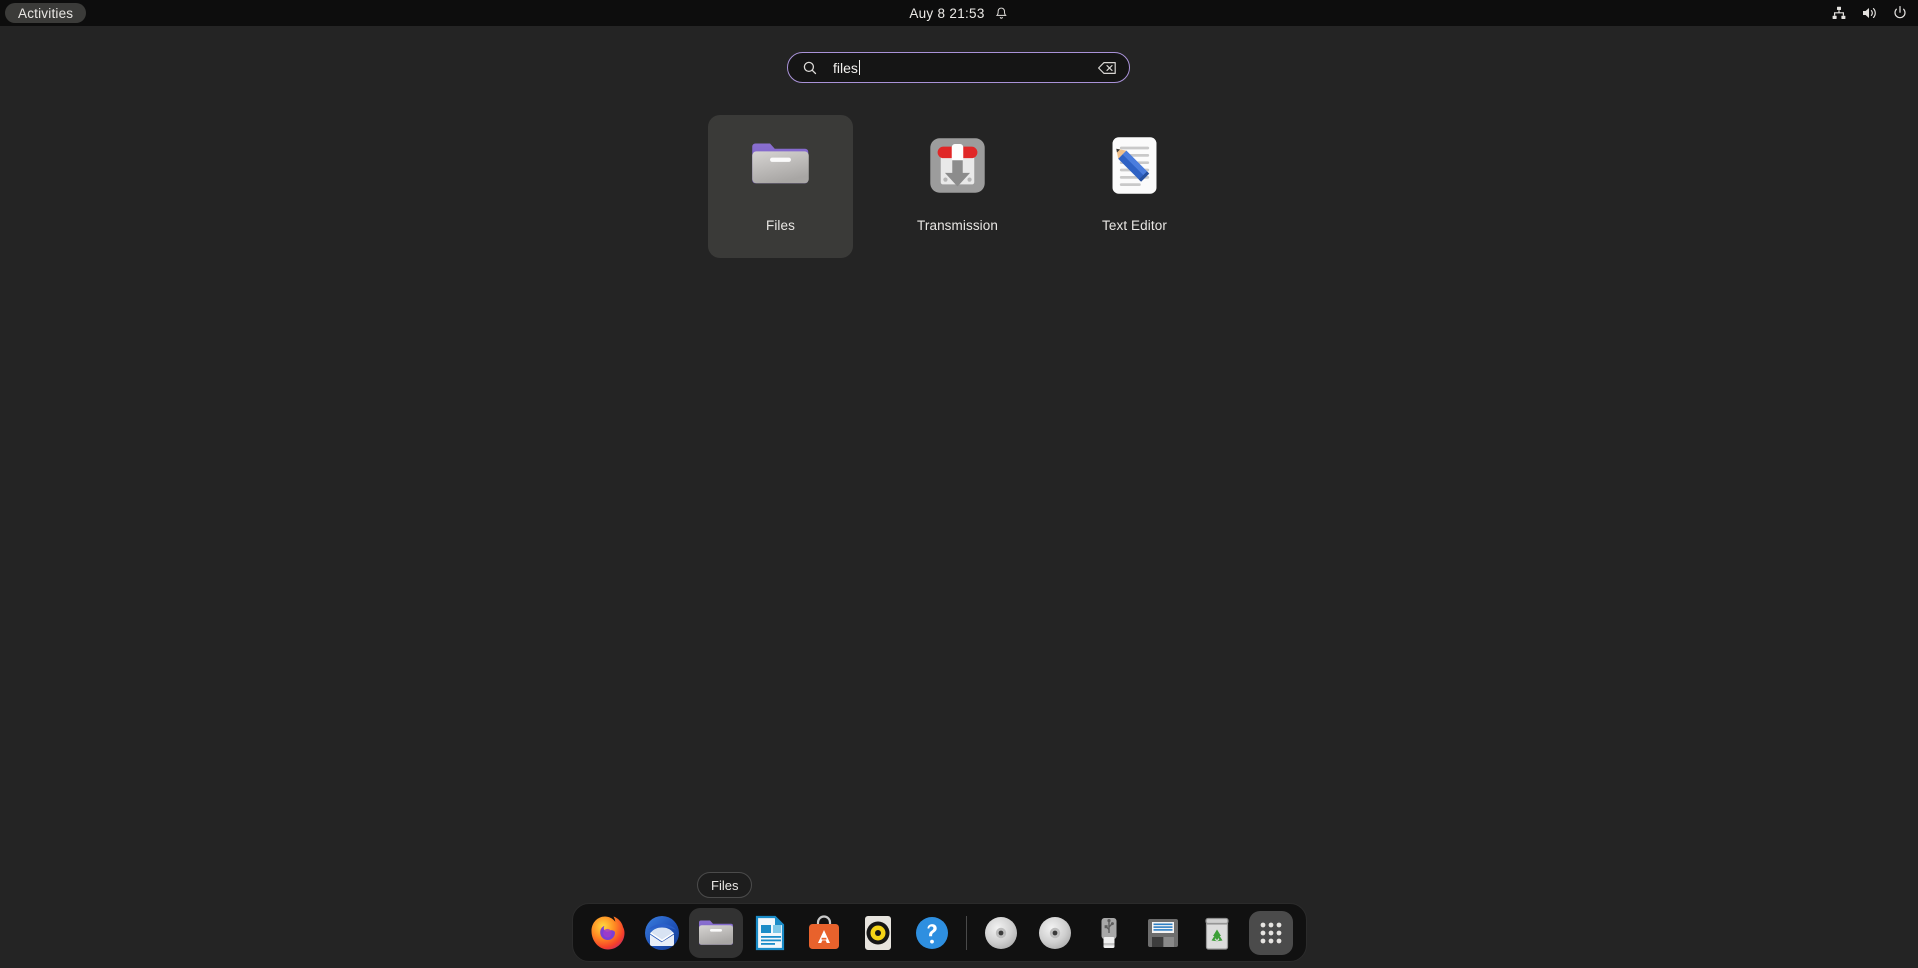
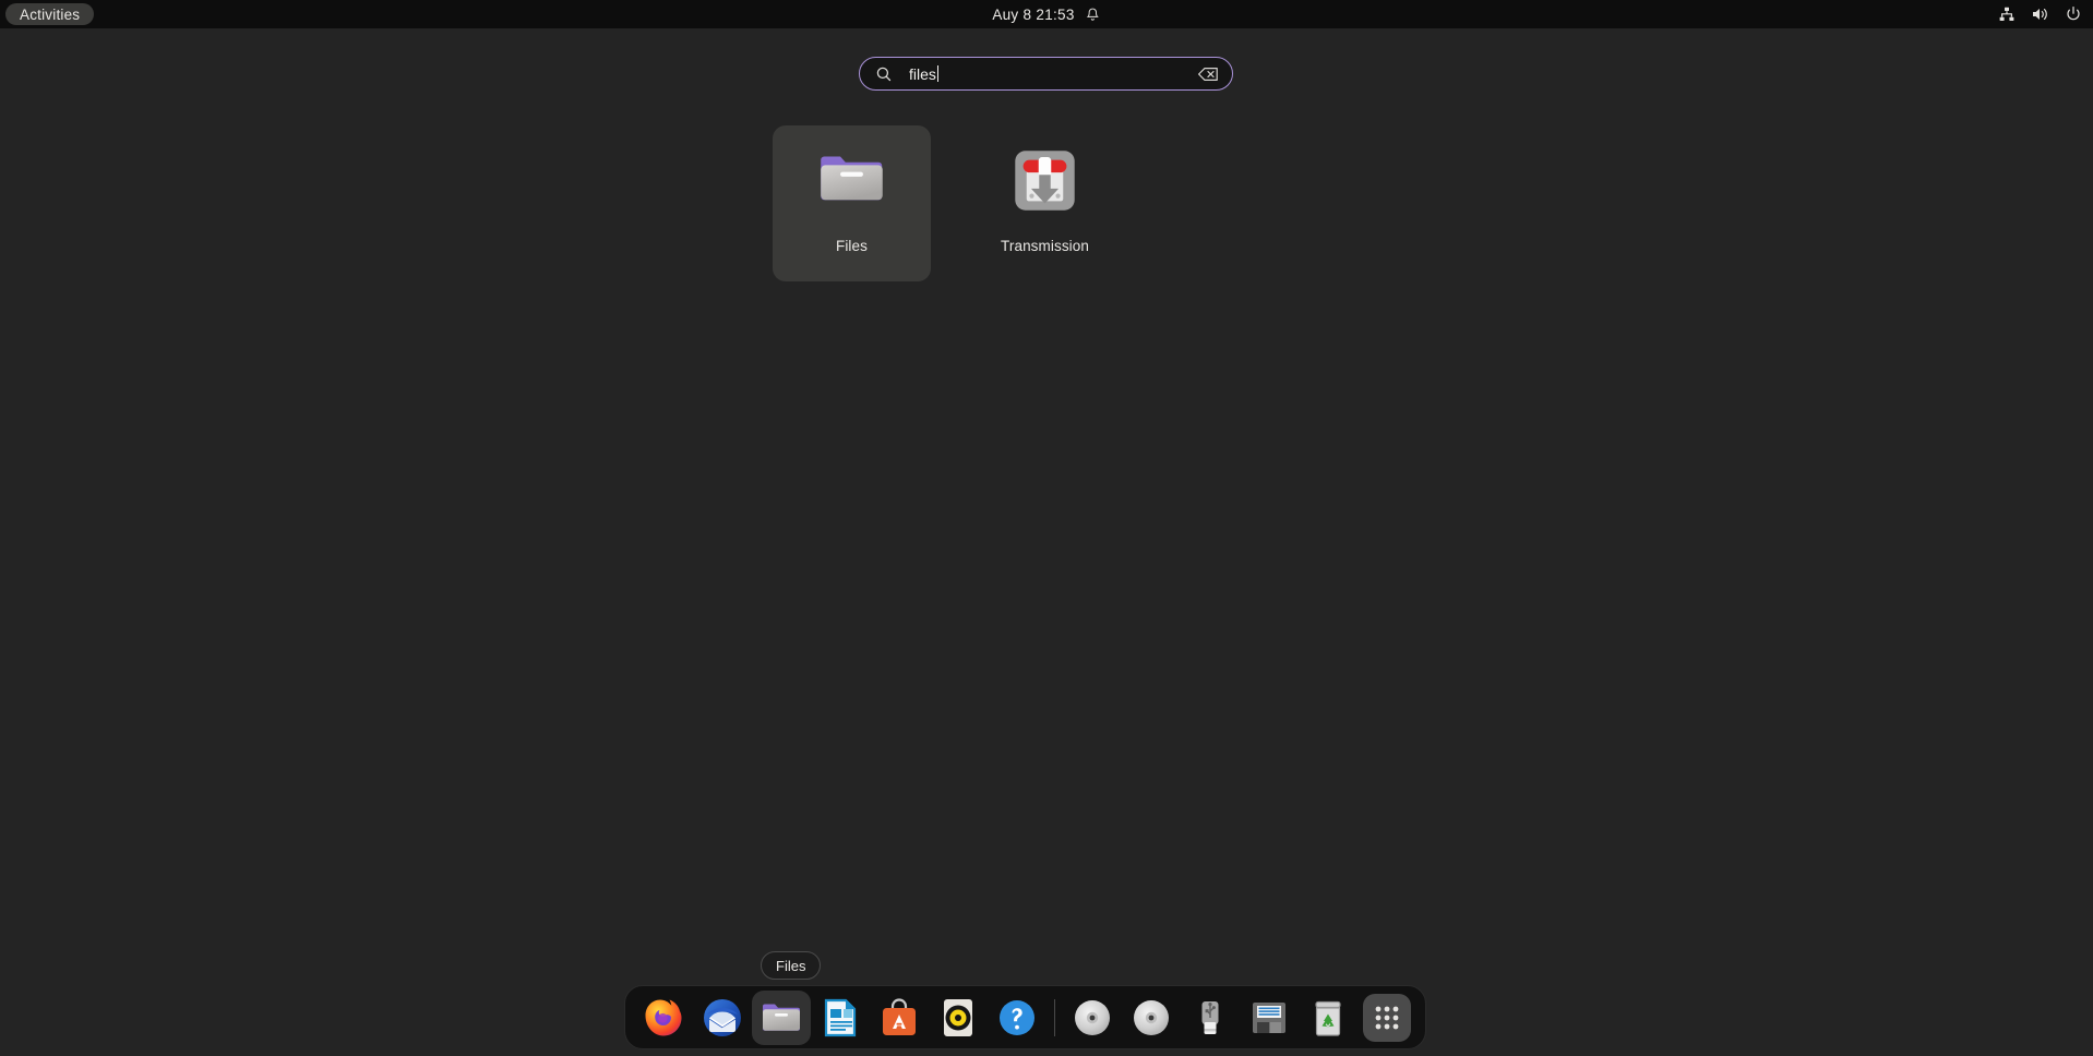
  Activities
  Auy 8 21:53
  files
  Files
  Transmission
- Text Editor
  Files
